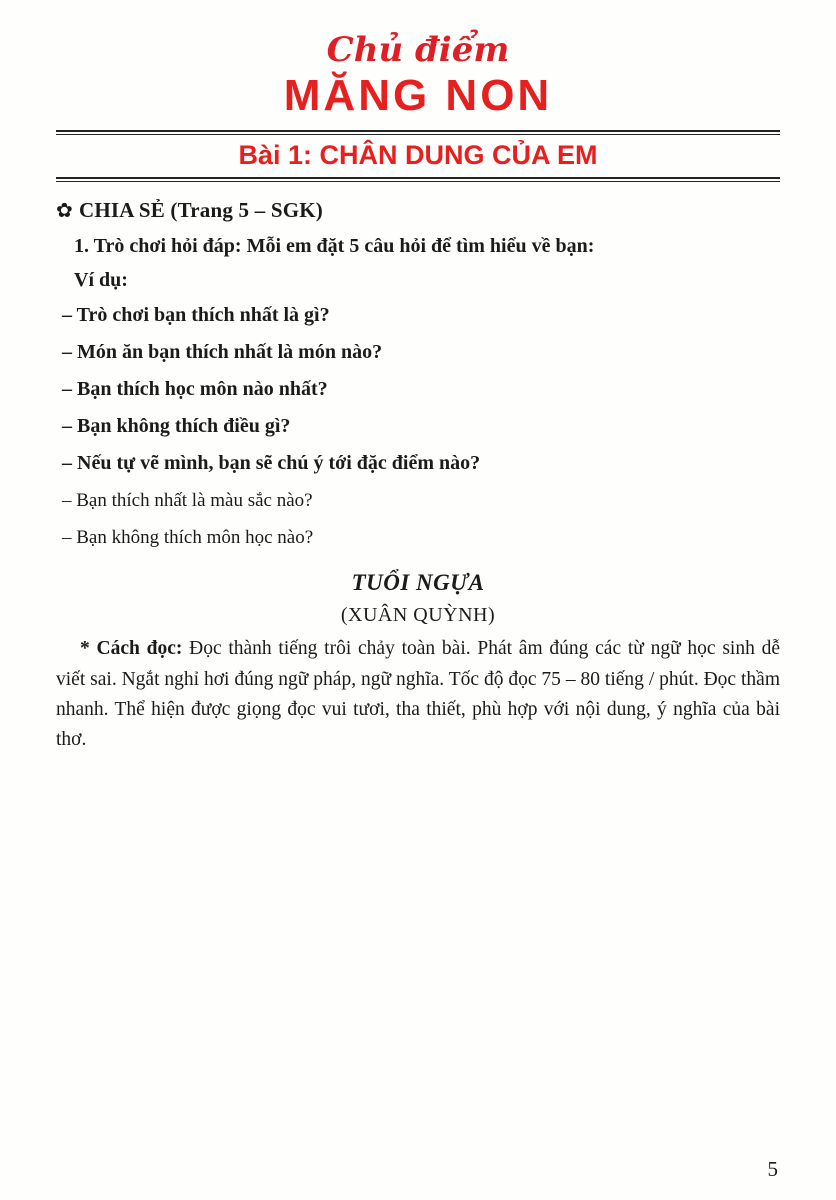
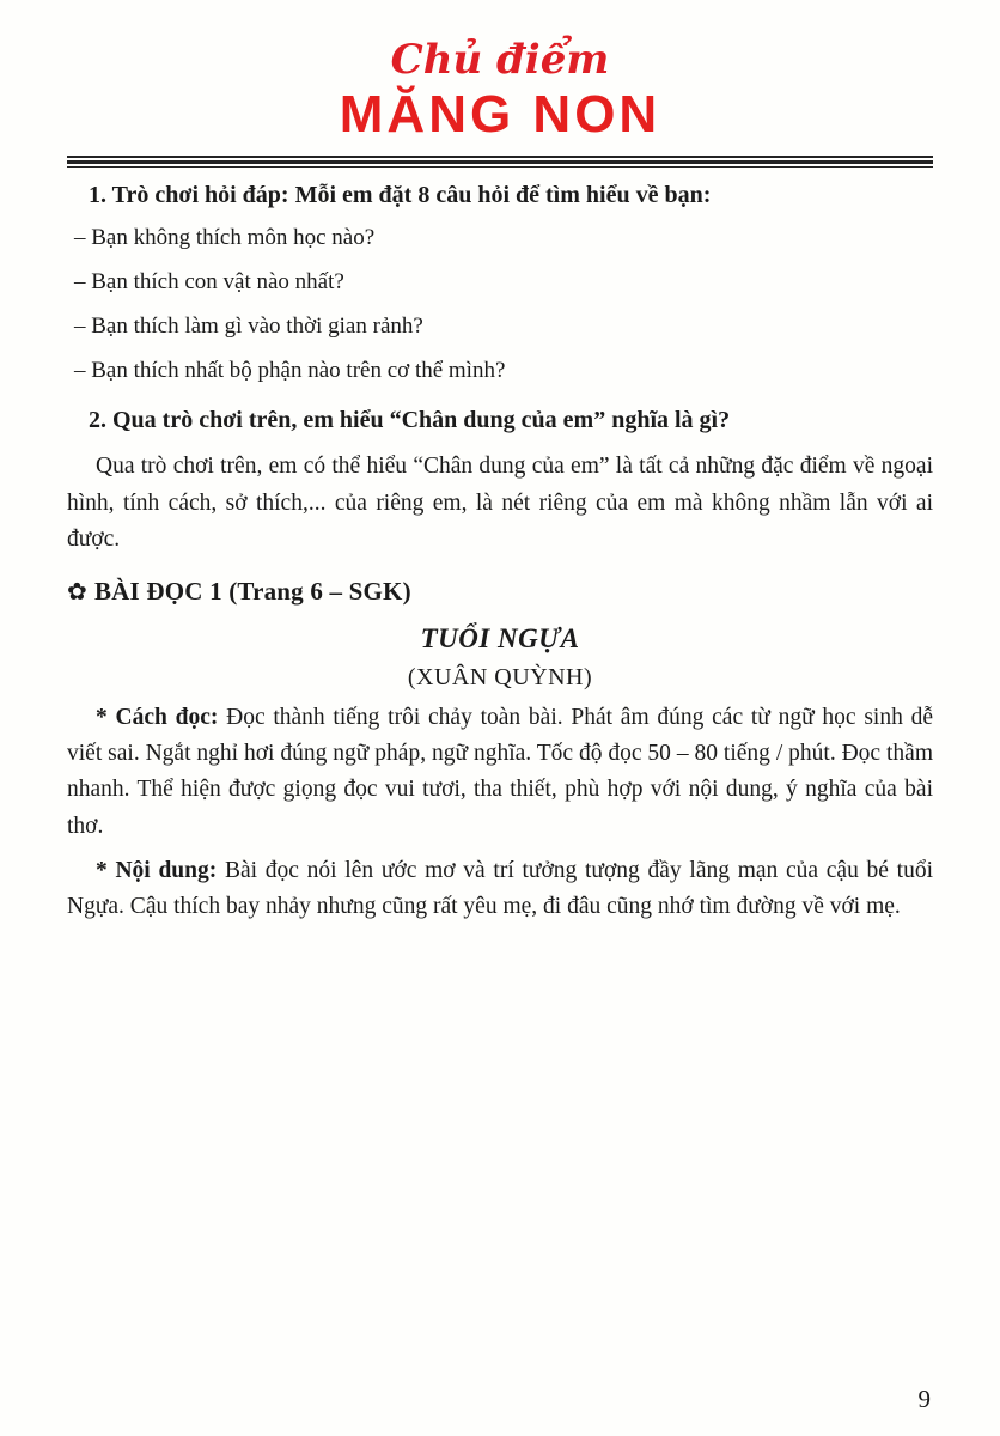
  Chủ điểm
  MĂNG NON
- Bài 1: CHÂN DUNG CỦA EM
- ✿ CHIA SẺ (Trang 5 – SGK)
- 1. Trò chơi hỏi đáp: Mỗi em đặt 5 câu hỏi để tìm hiểu về bạn:
+ 1. Trò chơi hỏi đáp: Mỗi em đặt 8 câu hỏi để tìm hiểu về bạn:
- Ví dụ:
- – Trò chơi bạn thích nhất là gì?
- – Món ăn bạn thích nhất là món nào?
- – Bạn thích học môn nào nhất?
- – Bạn không thích điều gì?
- – Nếu tự vẽ mình, bạn sẽ chú ý tới đặc điểm nào?
- – Bạn thích nhất là màu sắc nào?
  – Bạn không thích môn học nào?
+ – Bạn thích con vật nào nhất?
+ – Bạn thích làm gì vào thời gian rảnh?
+ – Bạn thích nhất bộ phận nào trên cơ thể mình?
+ 2. Qua trò chơi trên, em hiểu “Chân dung của em” nghĩa là gì?
+ Qua trò chơi trên, em có thể hiểu “Chân dung của em” là tất cả những đặc điểm về ngoại hình, tính cách, sở thích,... của riêng em, là nét riêng của em mà không nhầm lẫn với ai được.
+ ✿ BÀI ĐỌC 1 (Trang 6 – SGK)
  TUỔI NGỰA
  (XUÂN QUỲNH)
- * Cách đọc: Đọc thành tiếng trôi chảy toàn bài. Phát âm đúng các từ ngữ học sinh dễ viết sai. Ngắt nghỉ hơi đúng ngữ pháp, ngữ nghĩa. Tốc độ đọc 75 – 80 tiếng / phút. Đọc thầm nhanh. Thể hiện được giọng đọc vui tươi, tha thiết, phù hợp với nội dung, ý nghĩa của bài thơ.
+ * Cách đọc: Đọc thành tiếng trôi chảy toàn bài. Phát âm đúng các từ ngữ học sinh dễ viết sai. Ngắt nghỉ hơi đúng ngữ pháp, ngữ nghĩa. Tốc độ đọc 50 – 80 tiếng / phút. Đọc thầm nhanh. Thể hiện được giọng đọc vui tươi, tha thiết, phù hợp với nội dung, ý nghĩa của bài thơ.
+ * Nội dung: Bài đọc nói lên ước mơ và trí tưởng tượng đầy lãng mạn của cậu bé tuổi Ngựa. Cậu thích bay nhảy nhưng cũng rất yêu mẹ, đi đâu cũng nhớ tìm đường về với mẹ.
- 5
+ 9
